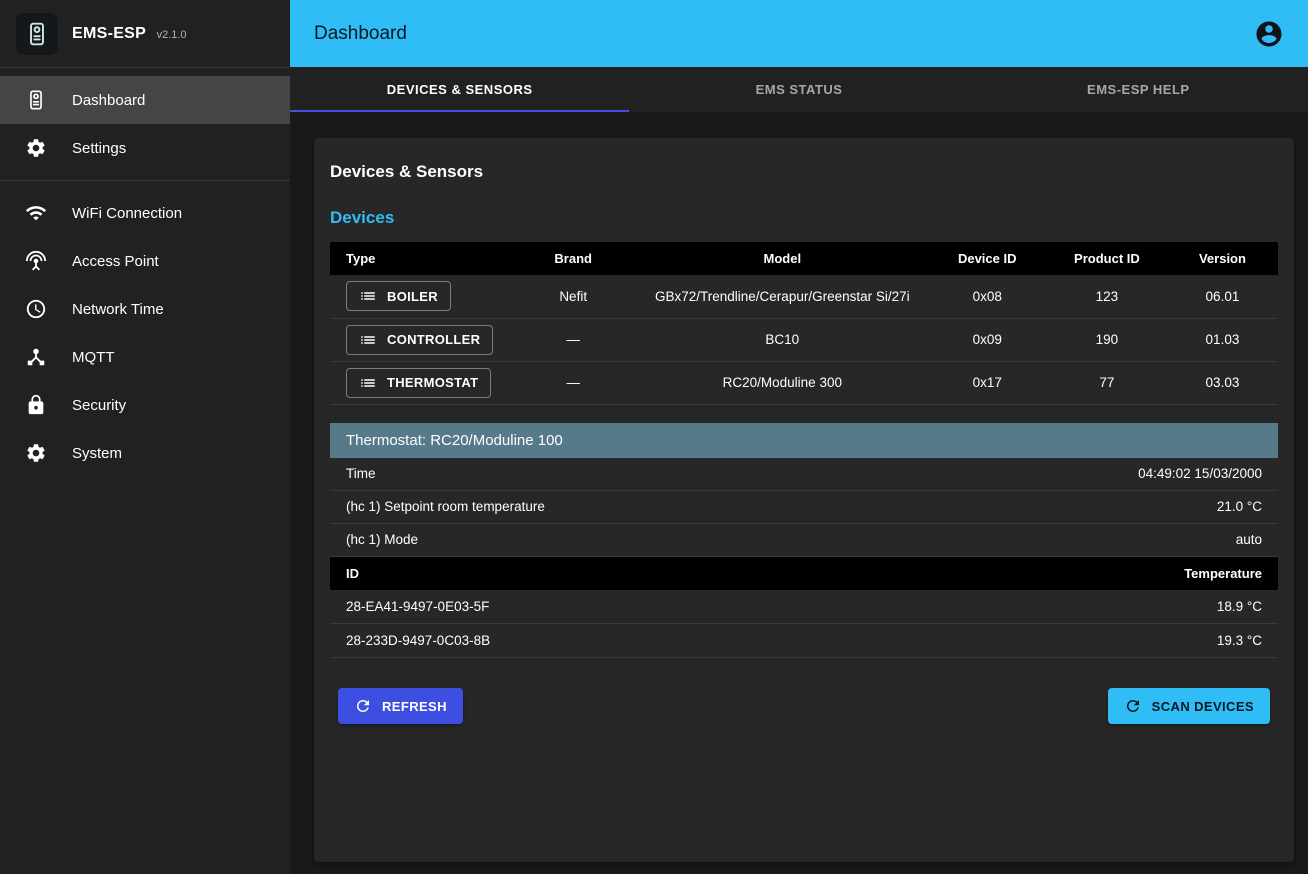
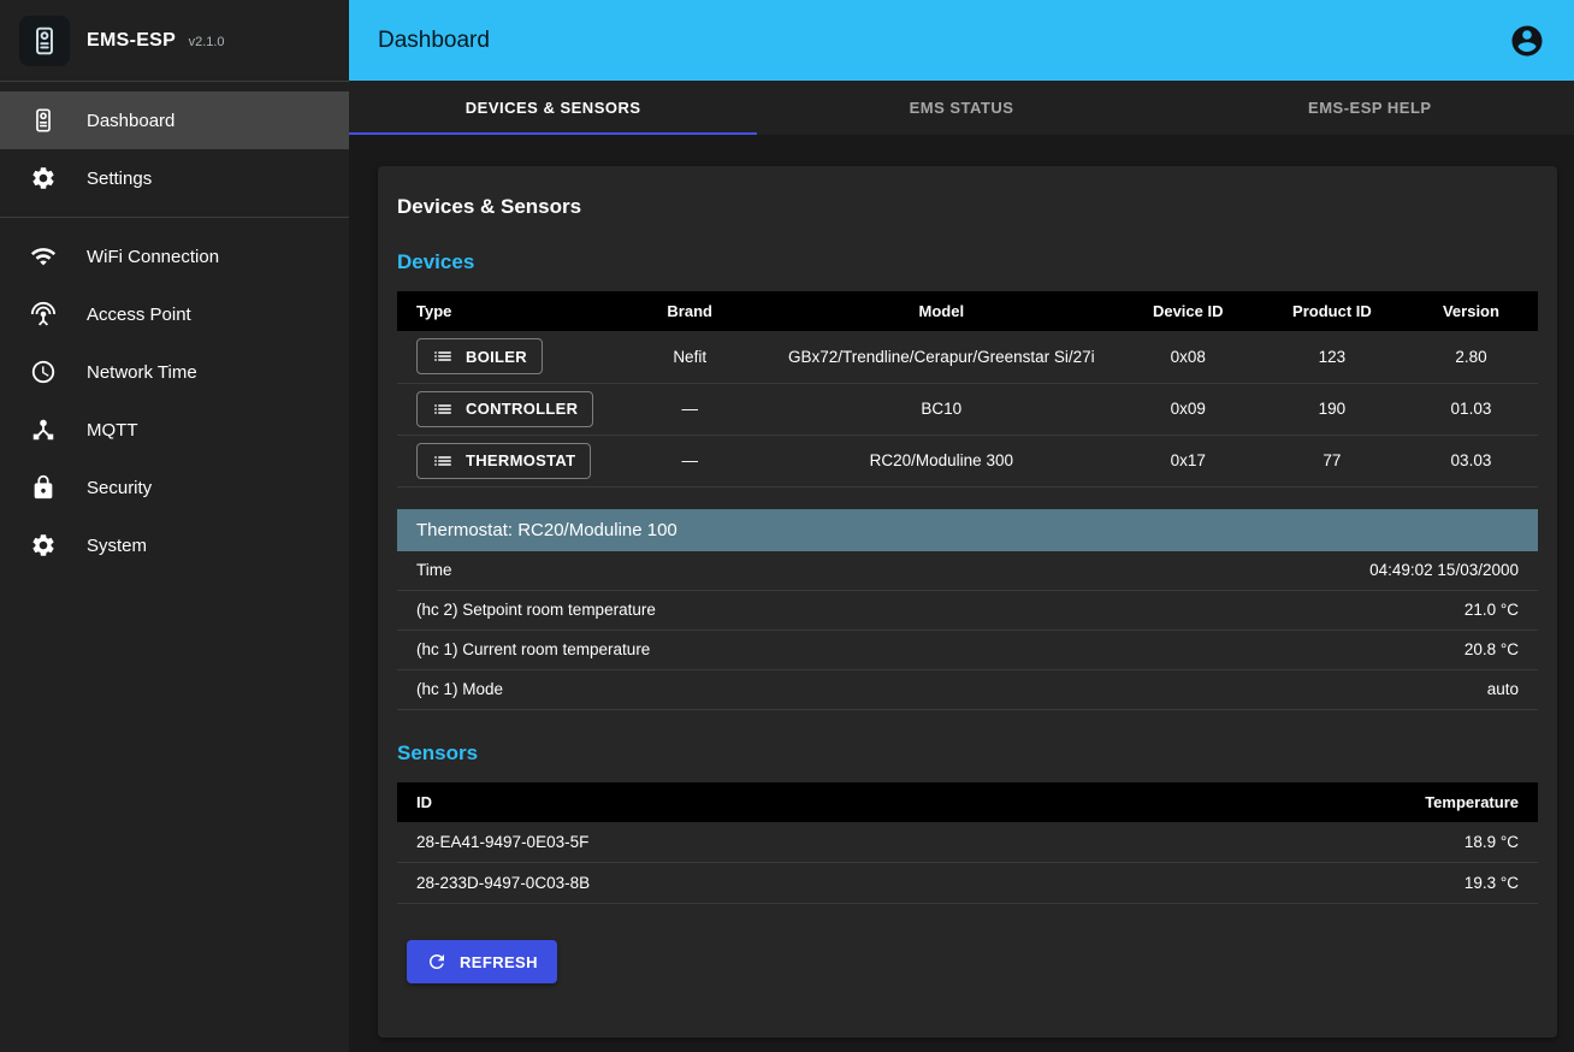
  EMS-ESP v2.1.0
  Dashboard
  Settings
  WiFi Connection
  Access Point
  Network Time
  MQTT
  Security
  System
  Dashboard
  DEVICES & SENSORS
  EMS STATUS
  EMS-ESP HELP
  Devices & Sensors
  Devices
  Type	Brand	Model	Device ID	Product ID	Version
- BOILER	Nefit	GBx72/Trendline/Cerapur/Greenstar Si/27i	0x08	123	06.01
+ BOILER	Nefit	GBx72/Trendline/Cerapur/Greenstar Si/27i	0x08	123	2.80
  CONTROLLER	—	BC10	0x09	190	01.03
  THERMOSTAT	—	RC20/Moduline 300	0x17	77	03.03
  Thermostat: RC20/Moduline 100
  Time
  04:49:02 15/03/2000
- (hc 1) Setpoint room temperature
+ (hc 2) Setpoint room temperature
  21.0 °C
+ (hc 1) Current room temperature
+ 20.8 °C
  (hc 1) Mode
  auto
+ Sensors
  ID	Temperature
  28-EA41-9497-0E03-5F	18.9 °C
  28-233D-9497-0C03-8B	19.3 °C
  REFRESH
- SCAN DEVICES
